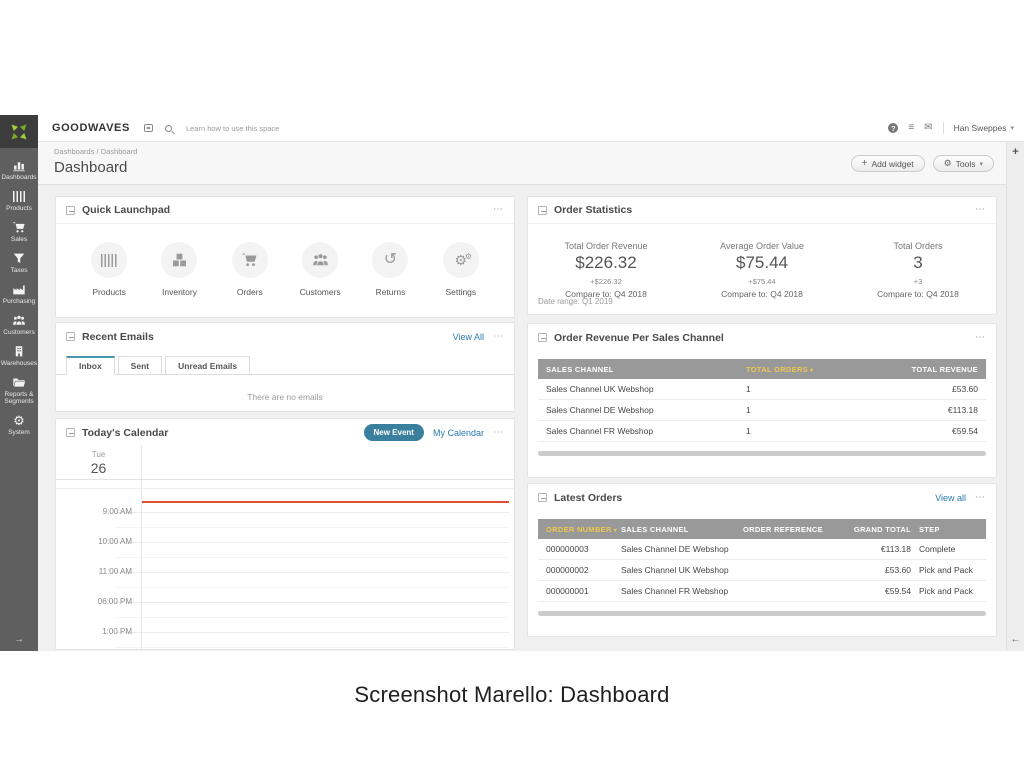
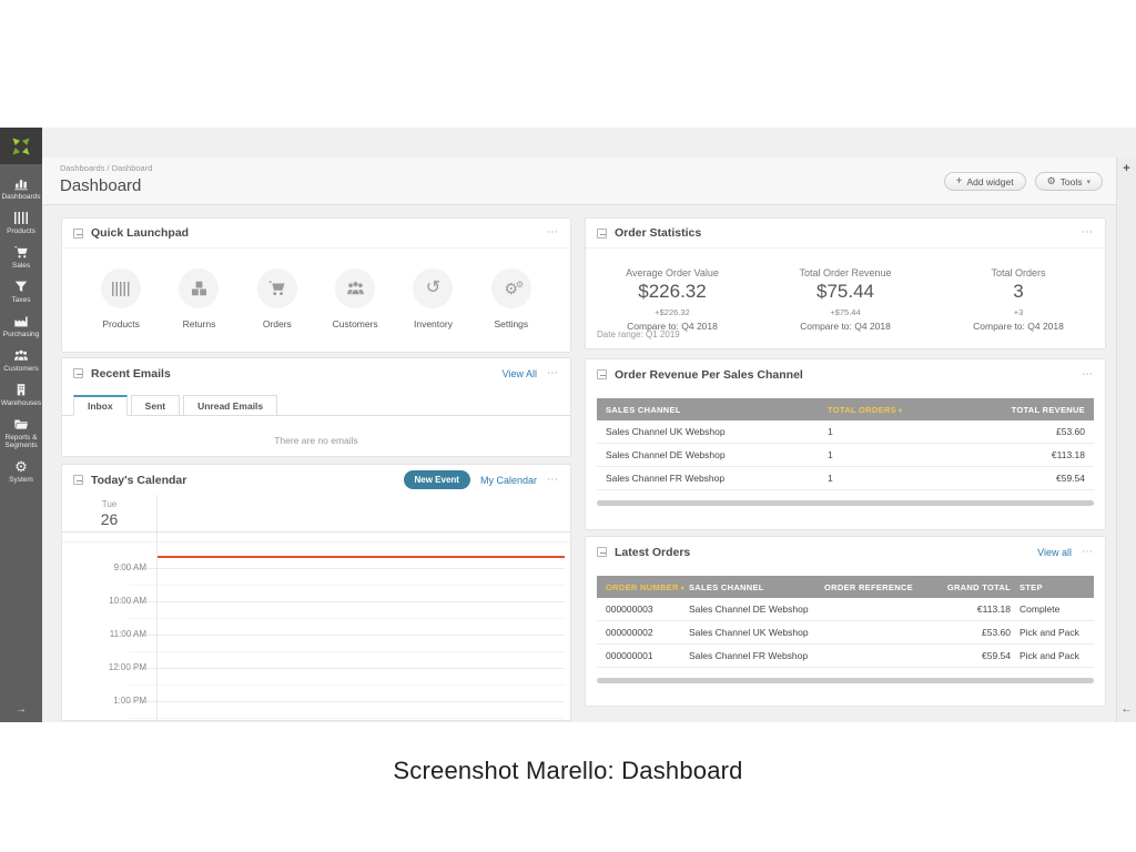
  ⚙
  →
- GOODWAVES
- Learn how to use this space
- ?
- ≡
- ✉
- Han Sweppes
  Dashboards / Dashboard
  Dashboard
  +
  Add widget
  ⚙
  Tools
  +
  ←
  Quick Launchpad
  ⋯
  Products
- Inventory
+ Returns
  Orders
  Customers
  ↺
- Returns
+ Inventory
  ⚙
  Settings
  Recent Emails
  View All
  ⋯
  Inbox
  Sent
  Unread Emails
  There are no emails
  Today's Calendar
  New Event
  My Calendar
  ⋯
  Tue
  26
  9:00 AM
  10:00 AM
  11:00 AM
- 06:00 PM
+ 12:00 PM
  1:00 PM
  Order Statistics
  ⋯
- Total Order Revenue
+ Average Order Value
  $226.32
  +$226.32
  Compare to: Q4 2018
- Average Order Value
+ Total Order Revenue
  $75.44
  +$75.44
  Compare to: Q4 2018
  Total Orders
  3
  +3
  Compare to: Q4 2018
  Date range: Q1 2019
  Order Revenue Per Sales Channel
  ⋯
  SALES CHANNEL
  TOTAL ORDERS
  TOTAL REVENUE
  Sales Channel UK Webshop
  1
  £53.60
  Sales Channel DE Webshop
  1
  €113.18
  Sales Channel FR Webshop
  1
  €59.54
  Latest Orders
  View all
  ⋯
  ORDER NUMBER
  SALES CHANNEL
  ORDER REFERENCE
  GRAND TOTAL
  STEP
  000000003
  Sales Channel DE Webshop
  €113.18
  Complete
  000000002
  Sales Channel UK Webshop
  £53.60
  Pick and Pack
  000000001
  Sales Channel FR Webshop
  €59.54
  Pick and Pack
  Screenshot Marello: Dashboard
